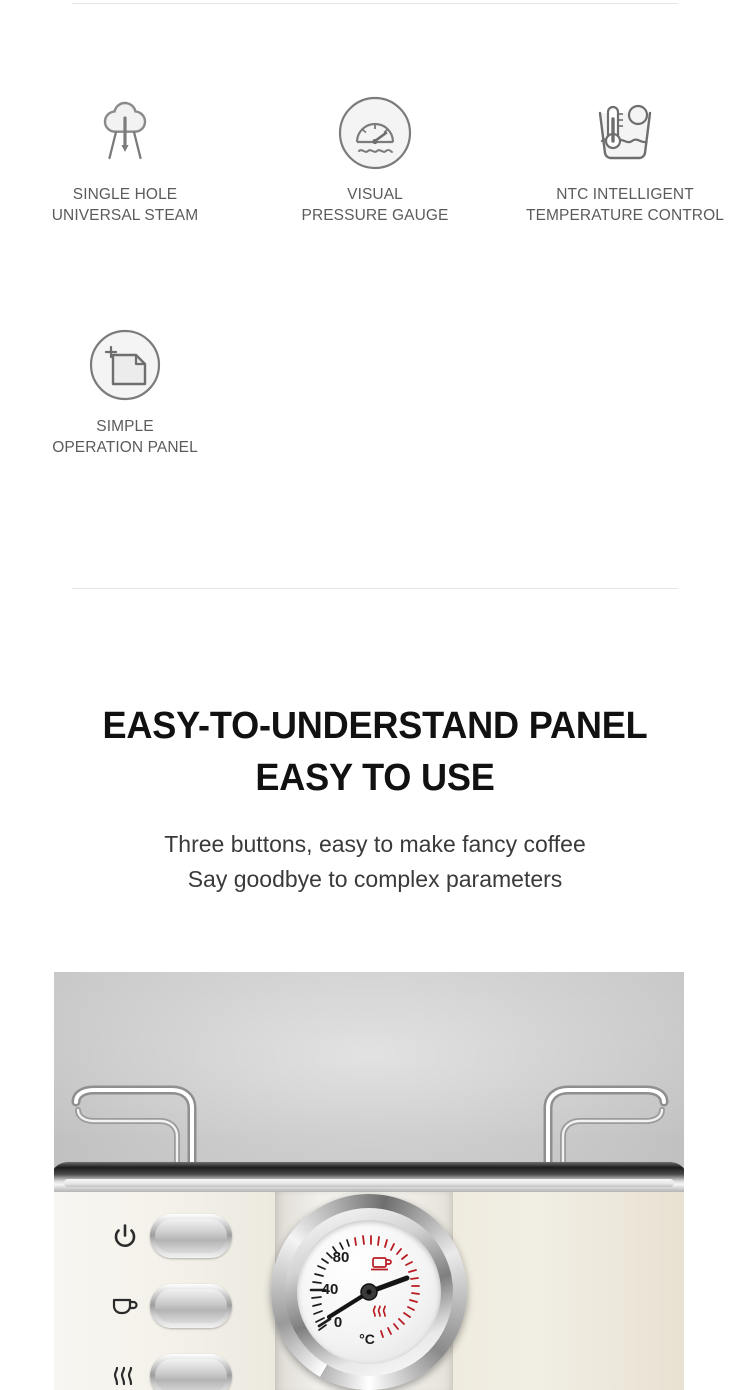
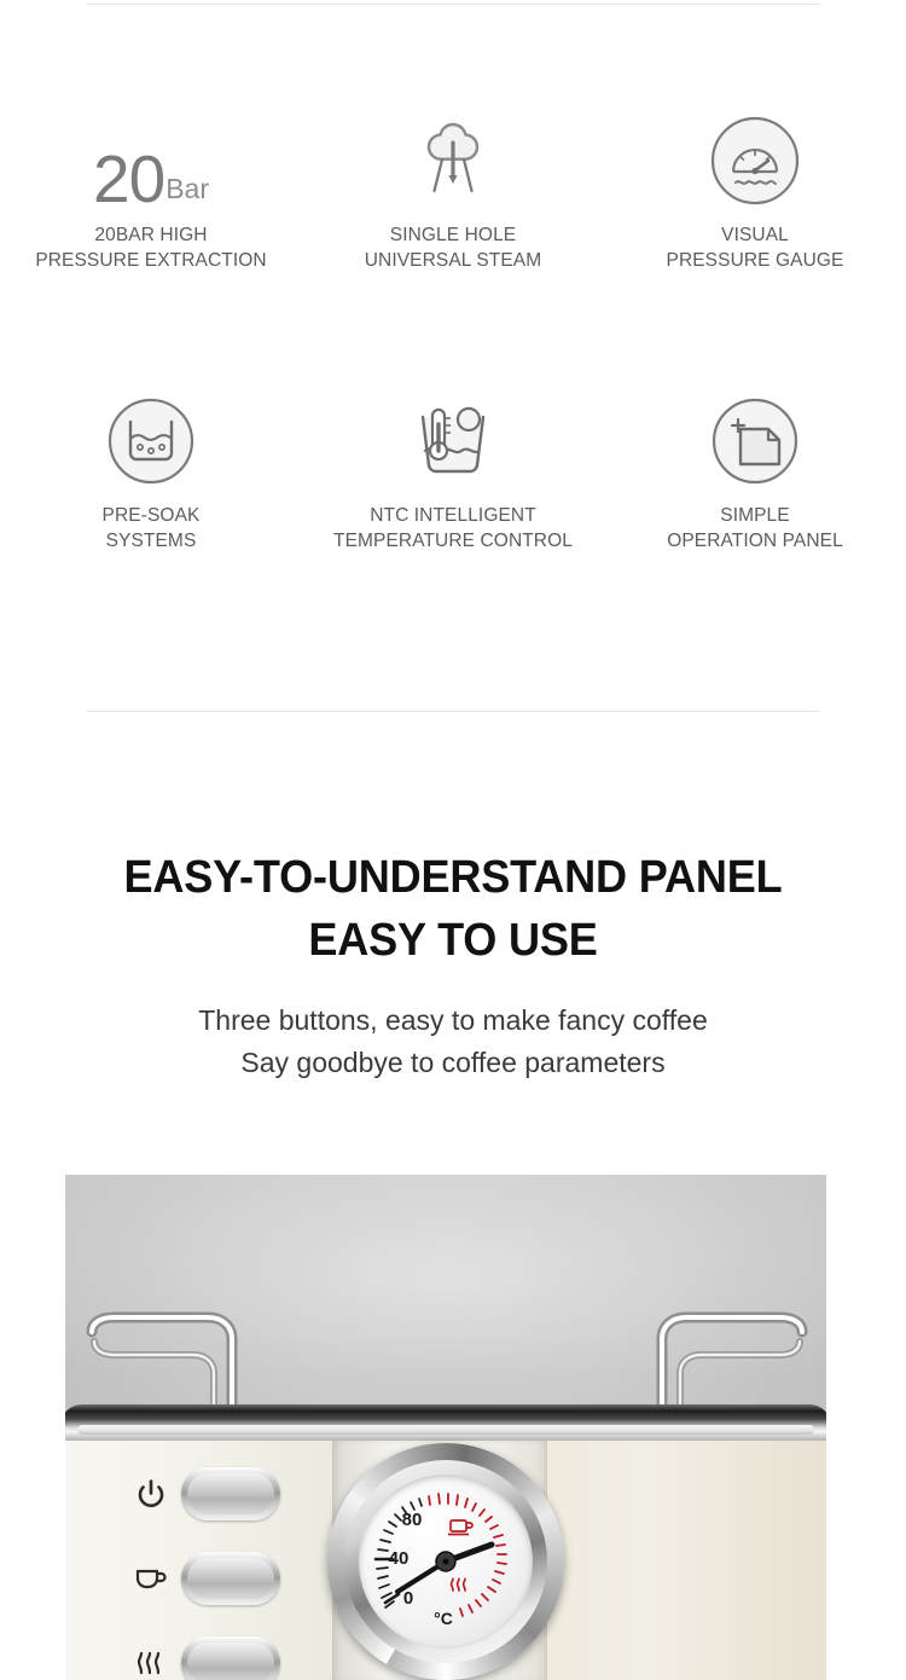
+ 20
+ Bar
+ 20BAR HIGH
+ PRESSURE EXTRACTION
  SINGLE HOLE
  UNIVERSAL STEAM
  VISUAL
  PRESSURE GAUGE
+ PRE-SOAK
+ SYSTEMS
  NTC INTELLIGENT
  TEMPERATURE CONTROL
  SIMPLE
  OPERATION PANEL
  EASY-TO-UNDERSTAND PANEL
  EASY TO USE
  Three buttons, easy to make fancy coffee
- Say goodbye to complex parameters
+ Say goodbye to coffee parameters
  80
  40
  0
  °C
